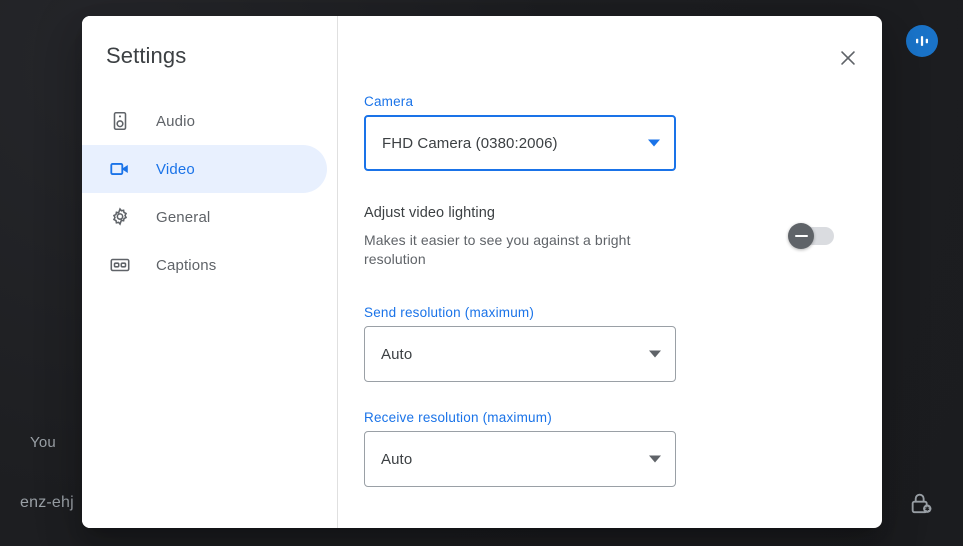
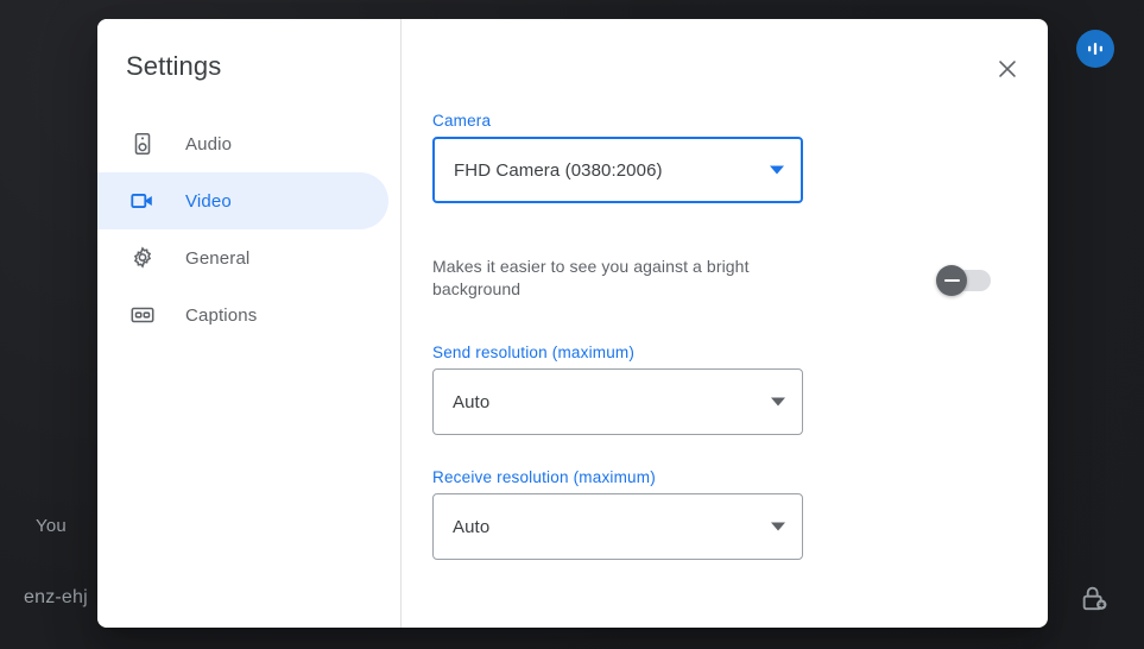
  You
  enz-ehj
  Settings
  Audio
  Video
  General
  Captions
  Camera
  FHD Camera (0380:2006)
- Adjust video lighting
- Makes it easier to see you against a bright resolution
+ Makes it easier to see you against a bright background
  Send resolution (maximum)
  Auto
  Receive resolution (maximum)
  Auto
